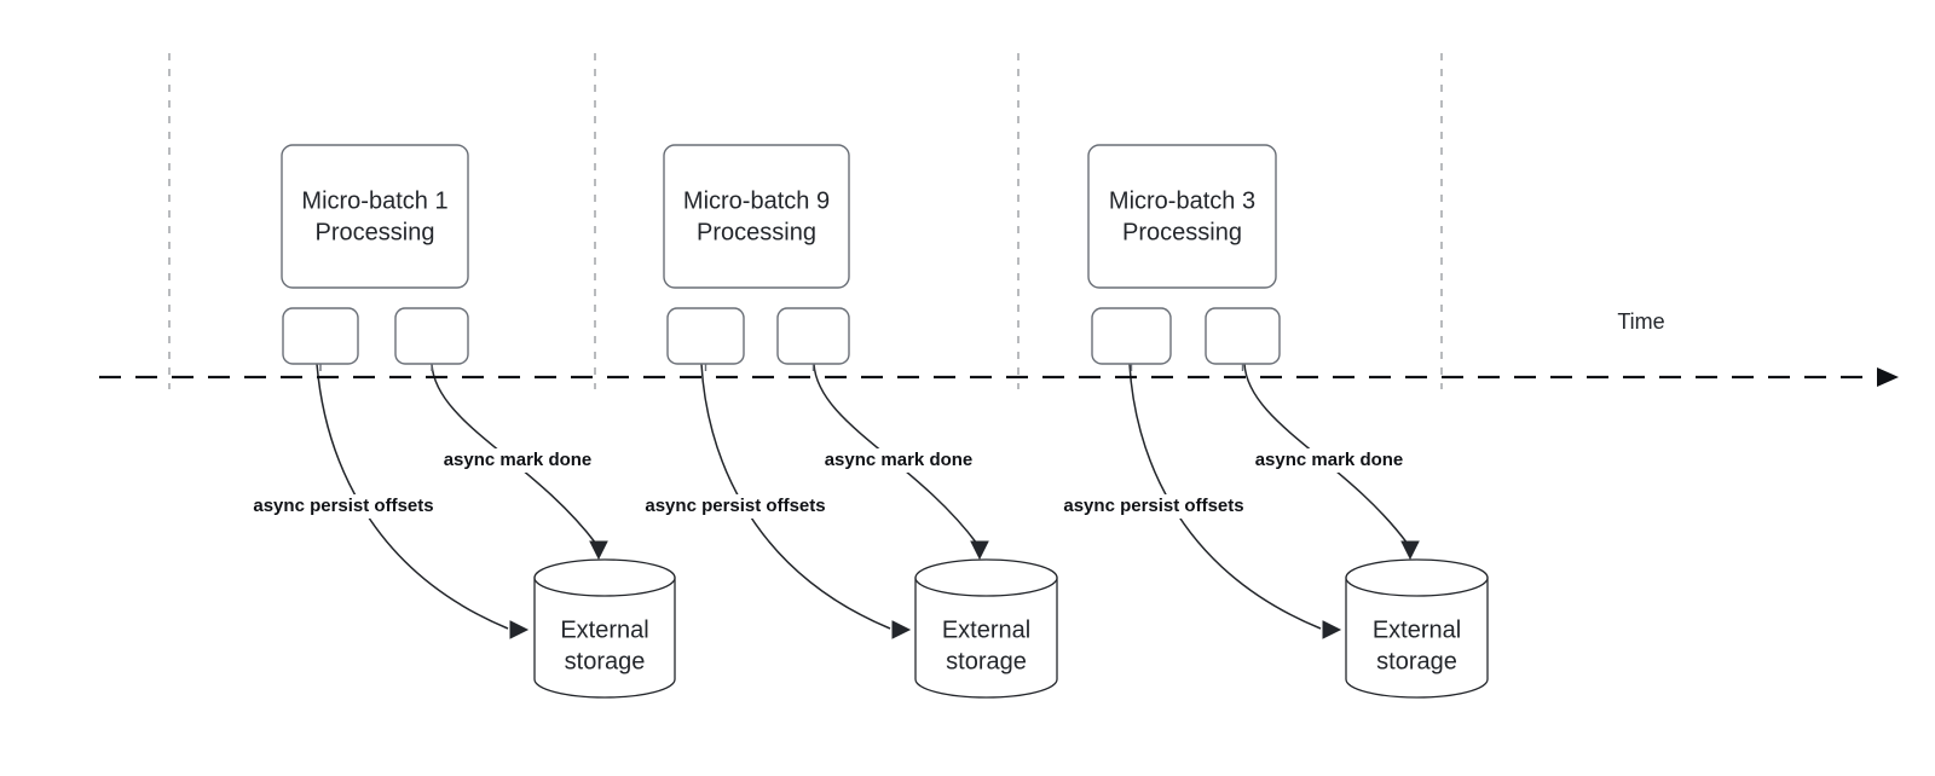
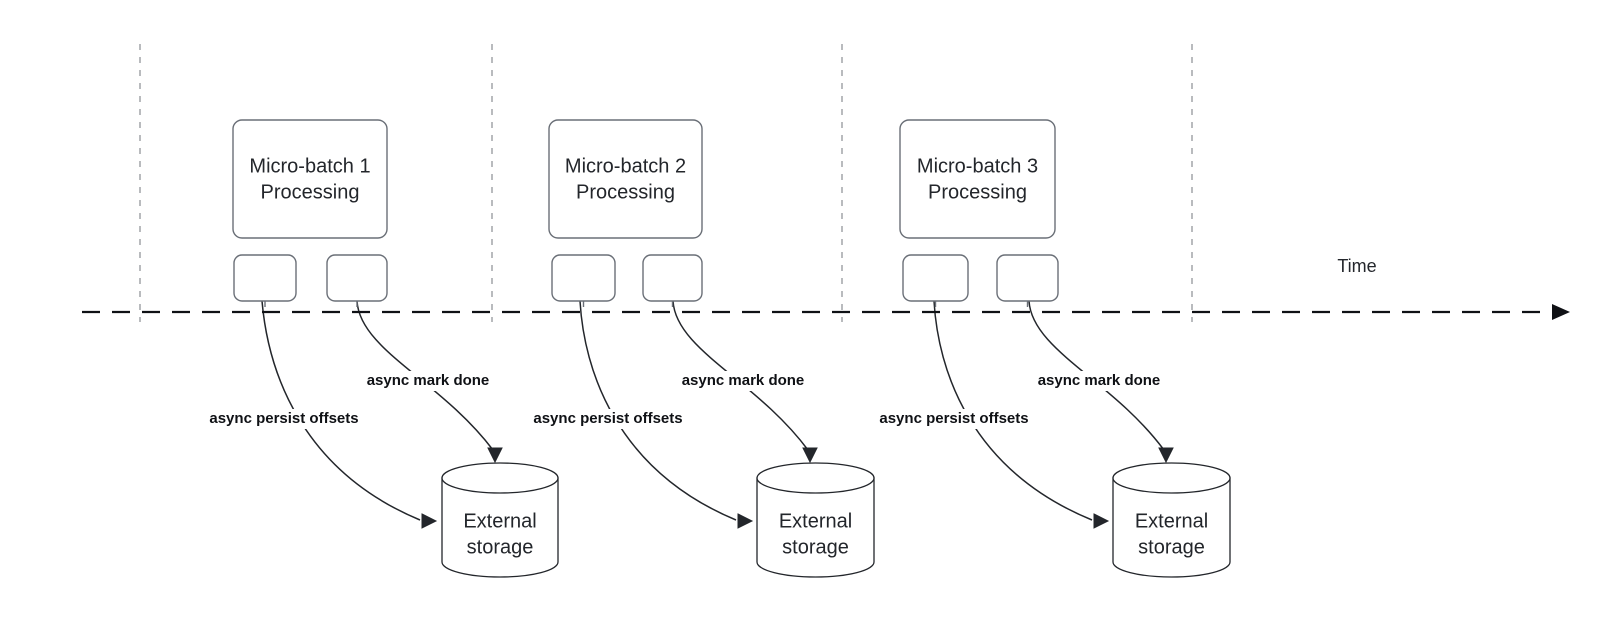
  Time
  Micro-batch 1
  Processing
  External
  storage
- Micro-batch 9
+ Micro-batch 2
  Processing
  External
  storage
  Micro-batch 3
  Processing
  External
  storage
  async persist offsets
  async mark done
  async persist offsets
  async mark done
  async persist offsets
  async mark done
